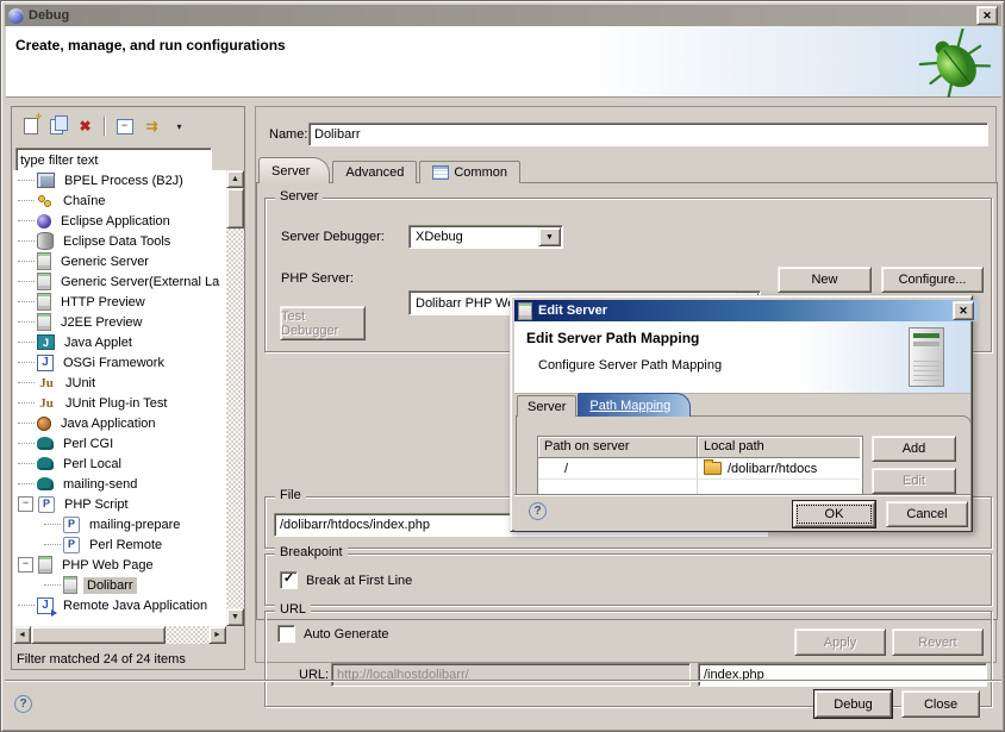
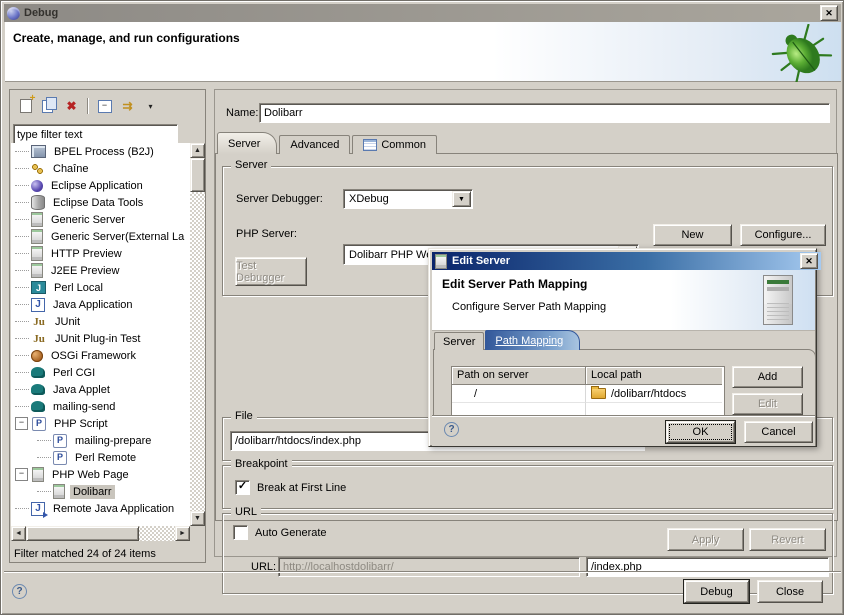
  Debug
  ✕
  Create, manage, and run configurations
  +
  ✖
  −
  ⇉
  ▾
  type filter text
  BPEL Process (B2J)
  Chaîne
  Eclipse Application
  Eclipse Data Tools
  Generic Server
  Generic Server(External La
  HTTP Preview
  J2EE Preview
  J
- Java Applet
+ Perl Local
  J
- OSGi Framework
+ Java Application
  Ju
  JUnit
  Ju
  JUnit Plug-in Test
- Java Application
+ OSGi Framework
  Perl CGI
- Perl Local
+ Java Applet
  mailing-send
  −
  P
  PHP Script
  P
  mailing-prepare
  P
  Perl Remote
  −
  PHP Web Page
  Dolibarr
  J
  Remote Java Application
  Filter matched 24 of 24 items
  Name:
  Dolibarr
  Server
  Advanced
  Common
  Server
  Server Debugger:
  XDebug
  PHP Server:
  New
  Configure...
  Test Debugger
  File
  /dolibarr/htdocs/index.php
  Breakpoint
  ✓
  Break at First Line
  URL
  Auto Generate
  URL:
  http://localhostdolibarr/
  /index.php
  Apply
  Revert
  Edit Server
  ✕
  Edit Server Path Mapping
  Configure Server Path Mapping
  Server
  Path Mapping
  Path on server
  Local path
  /
  /dolibarr/htdocs
  Add
  Edit
  ?
  OK
  Cancel
  ?
  Debug
  Close
